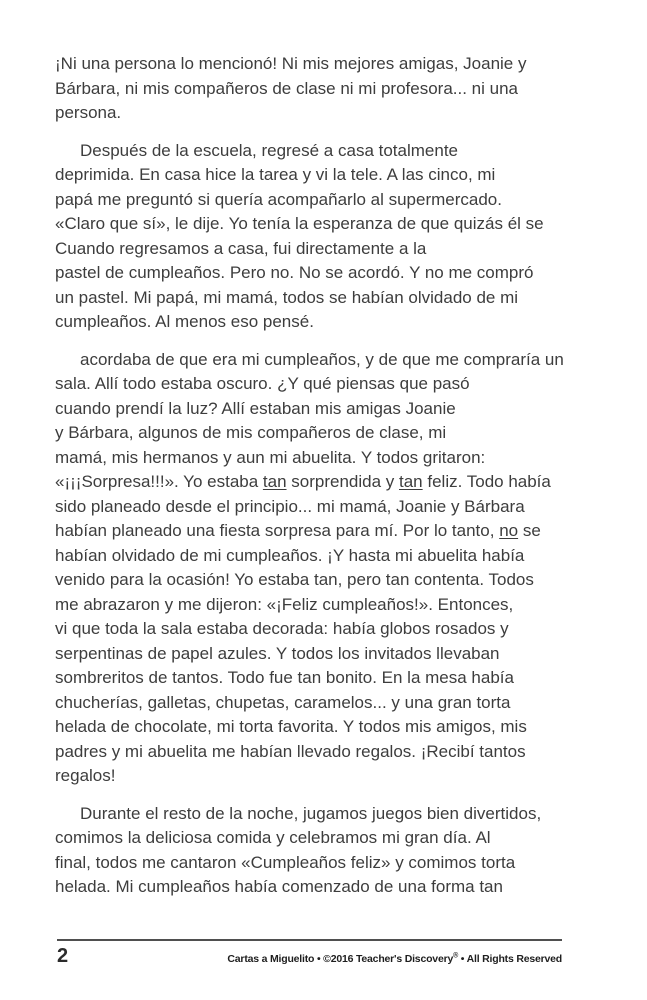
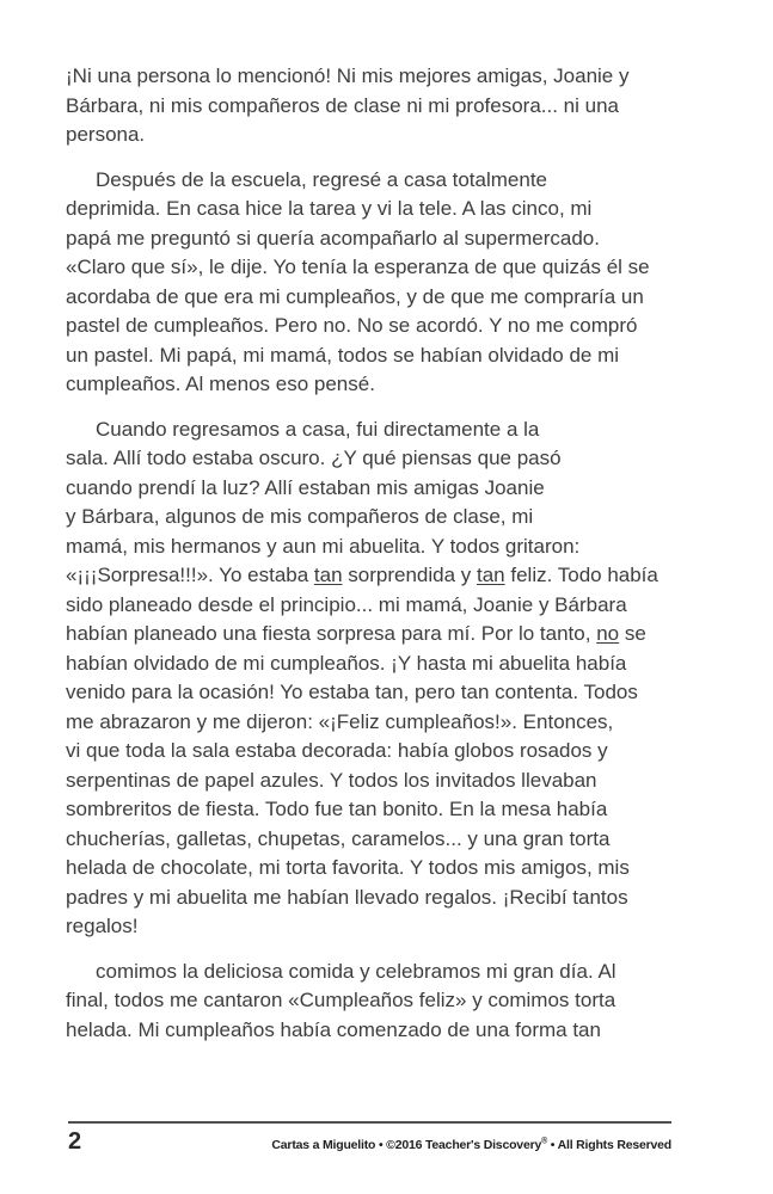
  ¡Ni una persona lo mencionó! Ni mis mejores amigas, Joanie y
  Bárbara, ni mis compañeros de clase ni mi profesora... ni una
  persona.
  Después de la escuela, regresé a casa totalmente
  deprimida. En casa hice la tarea y vi la tele. A las cinco, mi
  papá me preguntó si quería acompañarlo al supermercado.
  «Claro que sí», le dije. Yo tenía la esperanza de que quizás él se
- Cuando regresamos a casa, fui directamente a la
+ acordaba de que era mi cumpleaños, y de que me compraría un
  pastel de cumpleaños. Pero no. No se acordó. Y no me compró
  un pastel. Mi papá, mi mamá, todos se habían olvidado de mi
  cumpleaños. Al menos eso pensé.
- acordaba de que era mi cumpleaños, y de que me compraría un
+ Cuando regresamos a casa, fui directamente a la
  sala. Allí todo estaba oscuro. ¿Y qué piensas que pasó
  cuando prendí la luz? Allí estaban mis amigas Joanie
  y Bárbara, algunos de mis compañeros de clase, mi
  mamá, mis hermanos y aun mi abuelita. Y todos gritaron:
  «¡¡¡Sorpresa!!!». Yo estaba tan sorprendida y tan feliz. Todo había
  sido planeado desde el principio... mi mamá, Joanie y Bárbara
  habían planeado una fiesta sorpresa para mí. Por lo tanto, no se
  habían olvidado de mi cumpleaños. ¡Y hasta mi abuelita había
  venido para la ocasión! Yo estaba tan, pero tan contenta. Todos
  me abrazaron y me dijeron: «¡Feliz cumpleaños!». Entonces,
  vi que toda la sala estaba decorada: había globos rosados y
  serpentinas de papel azules. Y todos los invitados llevaban
- sombreritos de tantos. Todo fue tan bonito. En la mesa había
+ sombreritos de fiesta. Todo fue tan bonito. En la mesa había
  chucherías, galletas, chupetas, caramelos... y una gran torta
  helada de chocolate, mi torta favorita. Y todos mis amigos, mis
  padres y mi abuelita me habían llevado regalos. ¡Recibí tantos
  regalos!
- Durante el resto de la noche, jugamos juegos bien divertidos,
  comimos la deliciosa comida y celebramos mi gran día. Al
  final, todos me cantaron «Cumpleaños feliz» y comimos torta
  helada. Mi cumpleaños había comenzado de una forma tan
  2
  Cartas a Miguelito • ©2016 Teacher's Discovery • All Rights Reserved
